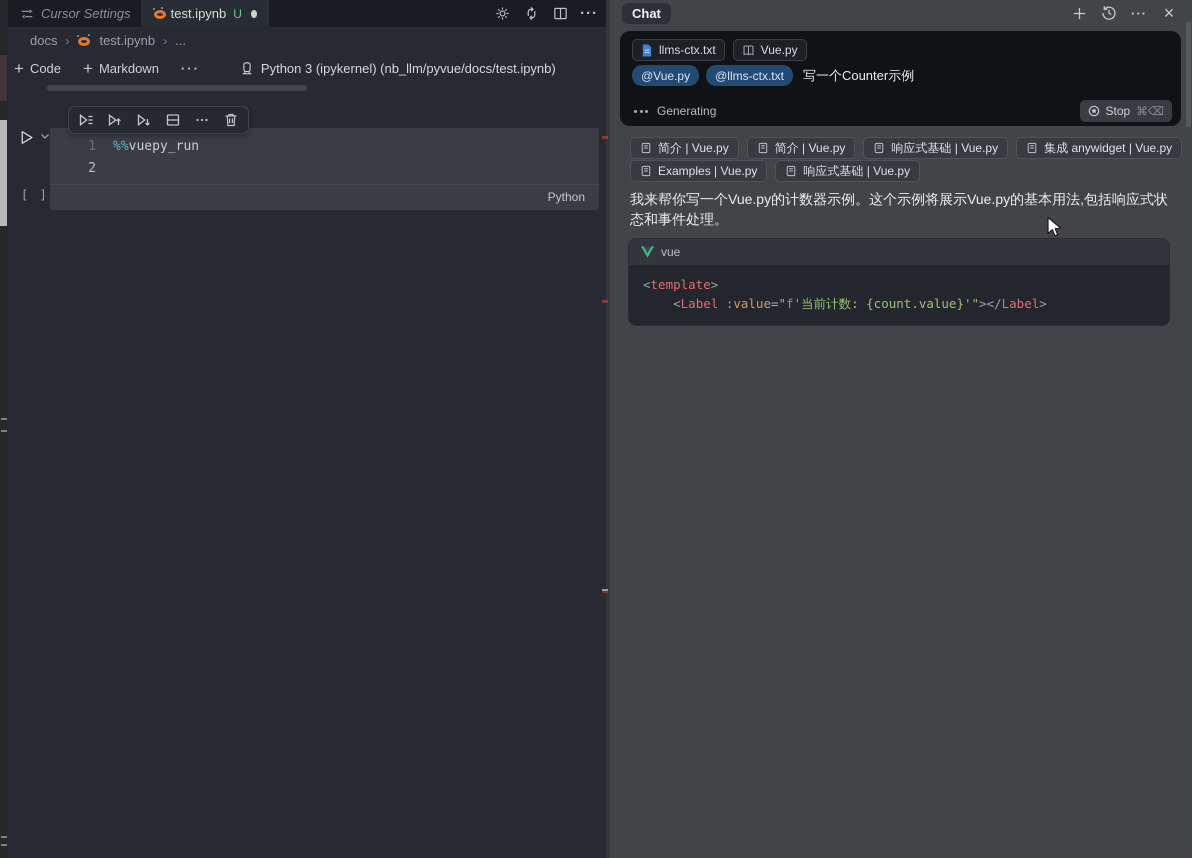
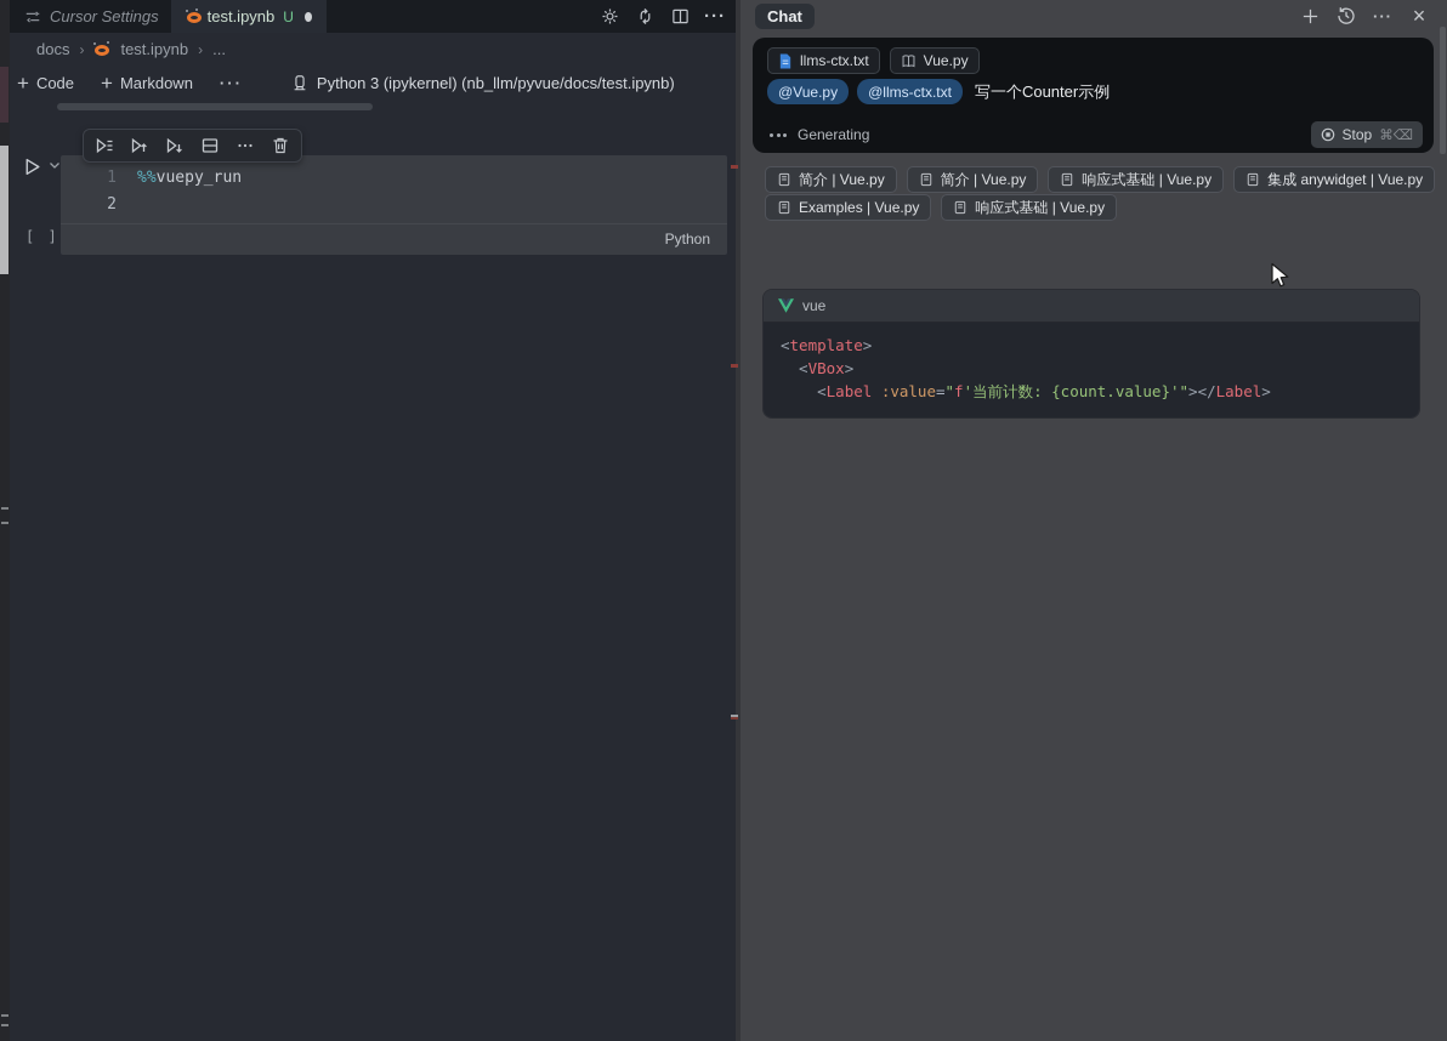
  Cursor Settings
  test.ipynb
  U
  ···
  docs
  ›
  test.ipynb
  ›
  ...
  +
  Code
  +
  Markdown
  ···
  Python 3 (ipykernel) (nb_llm/pyvue/docs/test.ipynb)
  [ ]
  1
  %%vuepy_run
  2
  Python
  Chat
  ···
  ×
  llms-ctx.txt
  Vue.py
  @Vue.py
  @llms-ctx.txt
  写一个Counter示例
  Generating
  Stop
  ⌘⌫
  简介 | Vue.py
  简介 | Vue.py
  响应式基础 | Vue.py
  集成 anywidget | Vue.py
  Examples | Vue.py
  响应式基础 | Vue.py
- 我来帮你写一个Vue.py的计数器示例。这个示例将展示Vue.py的基本用法,包括响应式状
- 态和事件处理。
  vue
  <template>
+ <VBox>
  <Label :value="f'当前计数: {count.value}'"></Label>
